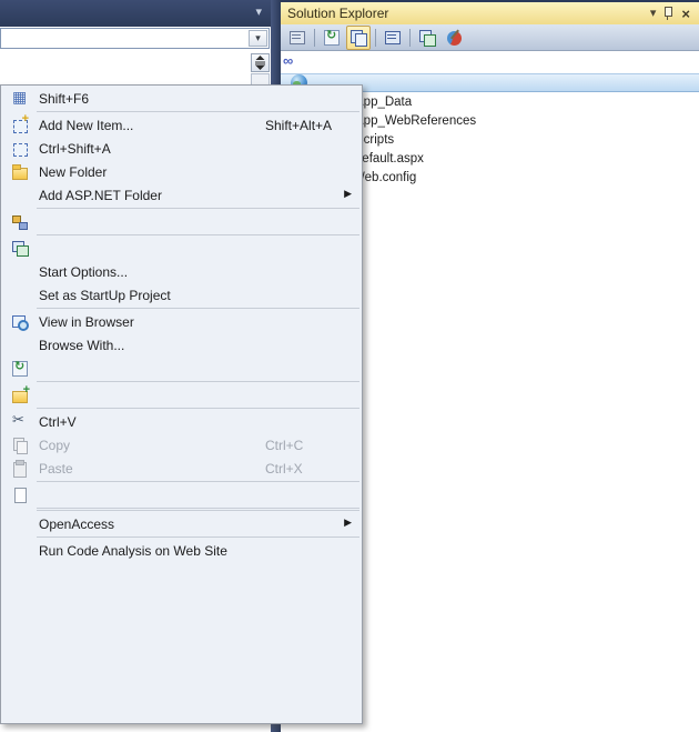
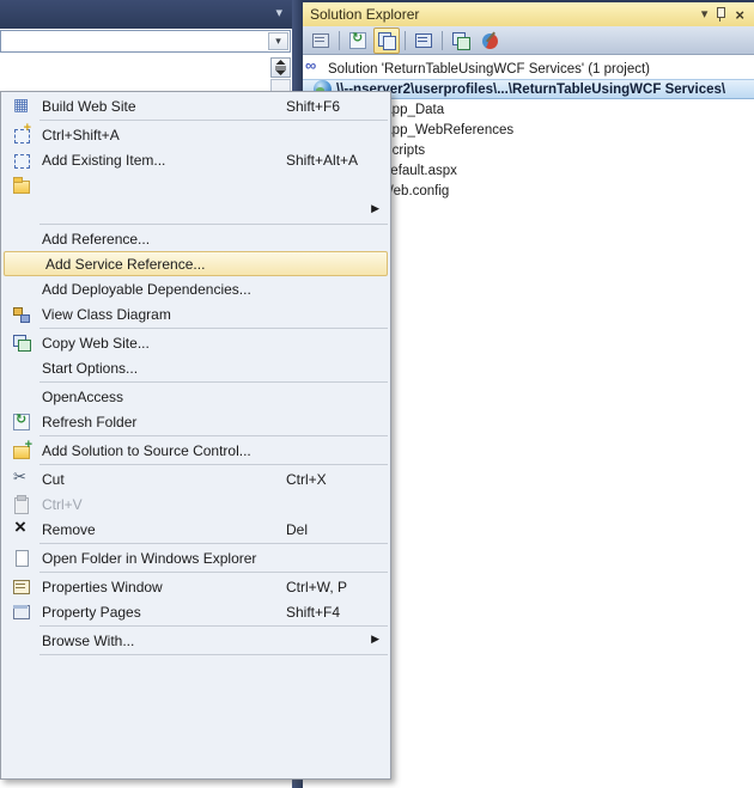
  ▾
  ▾
  Solution Explorer
  ▾
  ×
+ Solution 'ReturnTableUsingWCF Services' (1 project)
+ \\--nserver2\userprofiles\...\ReturnTableUsingWCF Services\
  pp_Data
  pp_WebReferences
  cripts
  efault.aspx
  eb.config
+ Build Web Site
  Shift+F6
- Add New Item...
- Shift+Alt+A
+ Ctrl+Shift+A
+ Add Existing Item...
- Ctrl+Shift+A
+ Shift+Alt+A
- New Folder
- Add ASP.NET Folder
  ▶
+ Add Reference...
+ Add Service Reference...
+ Add Deployable Dependencies...
+ View Class Diagram
+ Copy Web Site...
  Start Options...
- Set as StartUp Project
- View in Browser
- Browse With...
+ OpenAccess
+ Refresh Folder
+ Add Solution to Source Control...
+ Cut
- Ctrl+V
+ Ctrl+X
- Copy
- Ctrl+C
- Paste
- Ctrl+X
+ Ctrl+V
+ Remove
+ Del
+ Open Folder in Windows Explorer
+ Properties Window
+ Ctrl+W, P
+ Property Pages
+ Shift+F4
- OpenAccess
+ Browse With...
  ▶
- Run Code Analysis on Web Site
